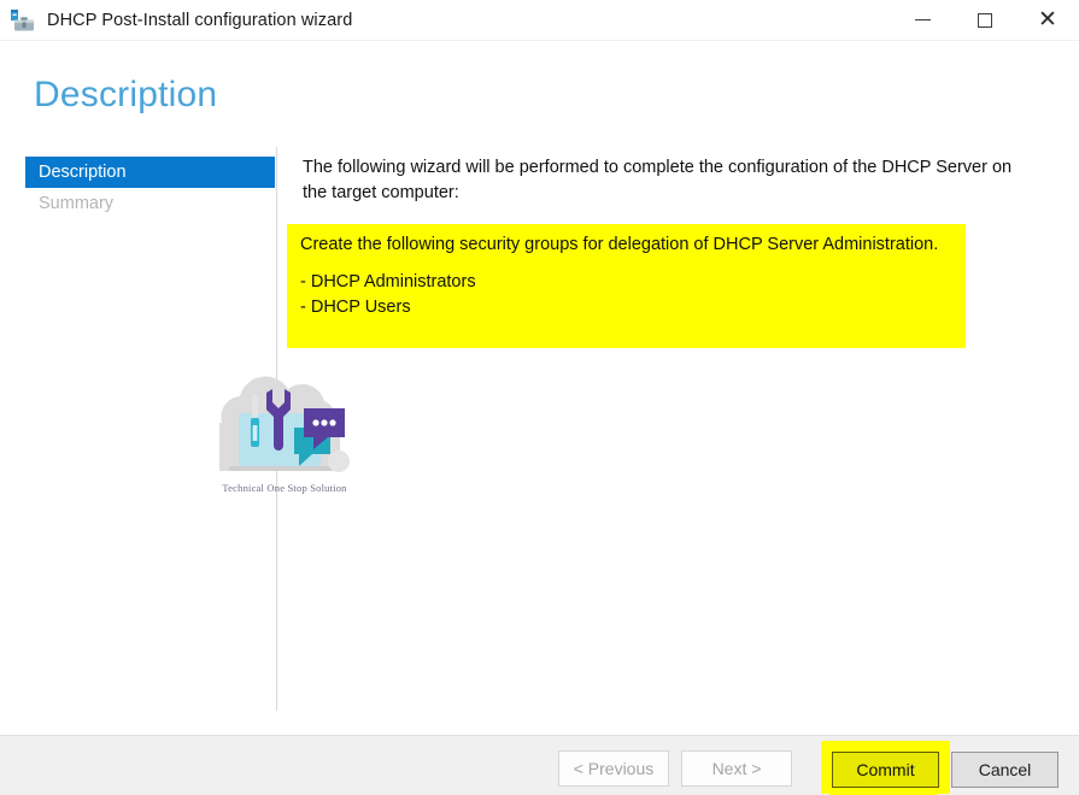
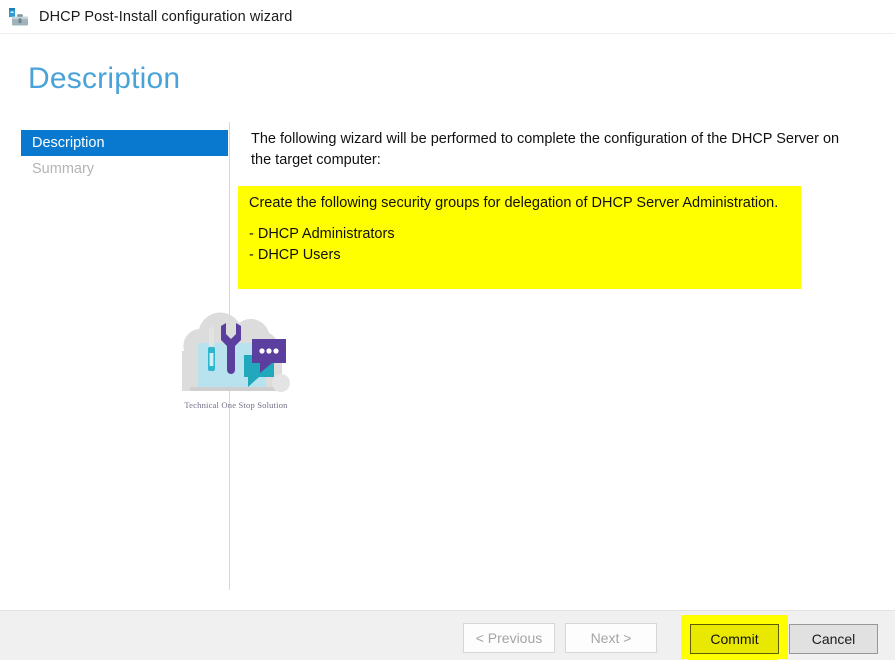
  DHCP Post-Install configuration wizard
- ✕
  Description
  Description
  Summary
  The following wizard will be performed to complete the configuration of the DHCP Server on the target computer:
  Create the following security groups for delegation of DHCP Server Administration.
  - DHCP Administrators
  - DHCP Users
  Technical One Stop Solution
  < Previous
  Next >
  Commit
  Cancel
